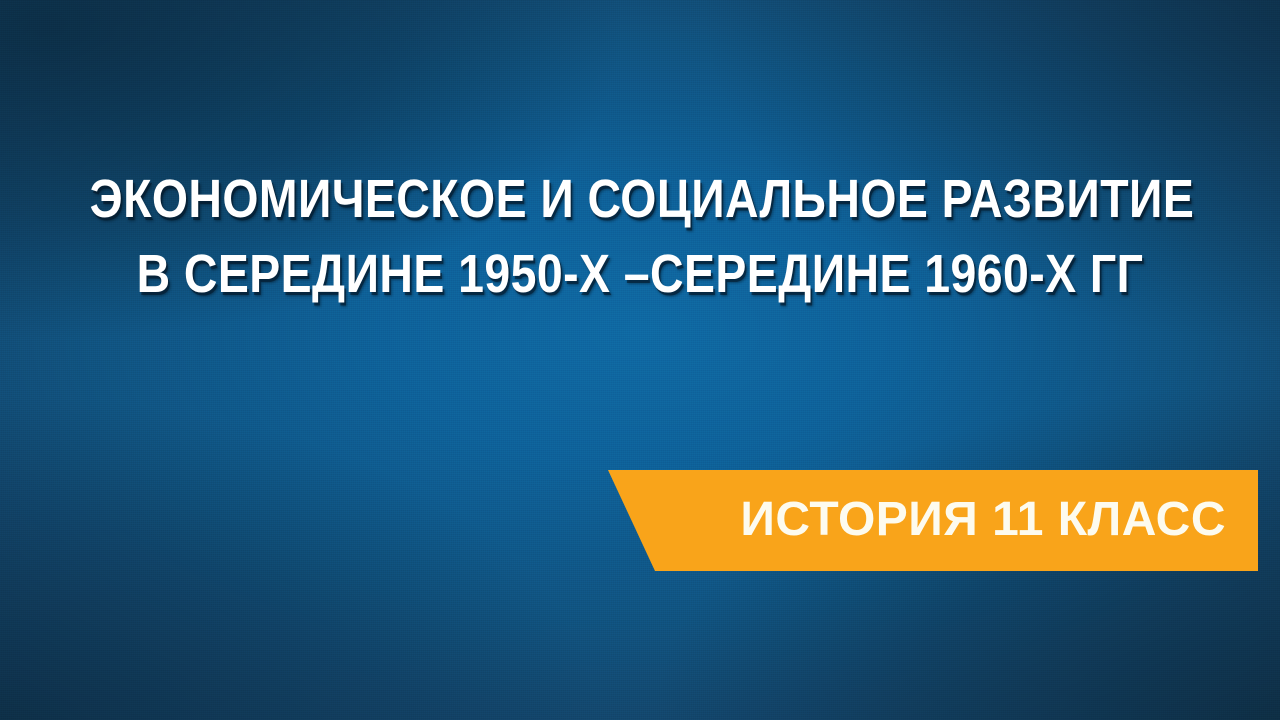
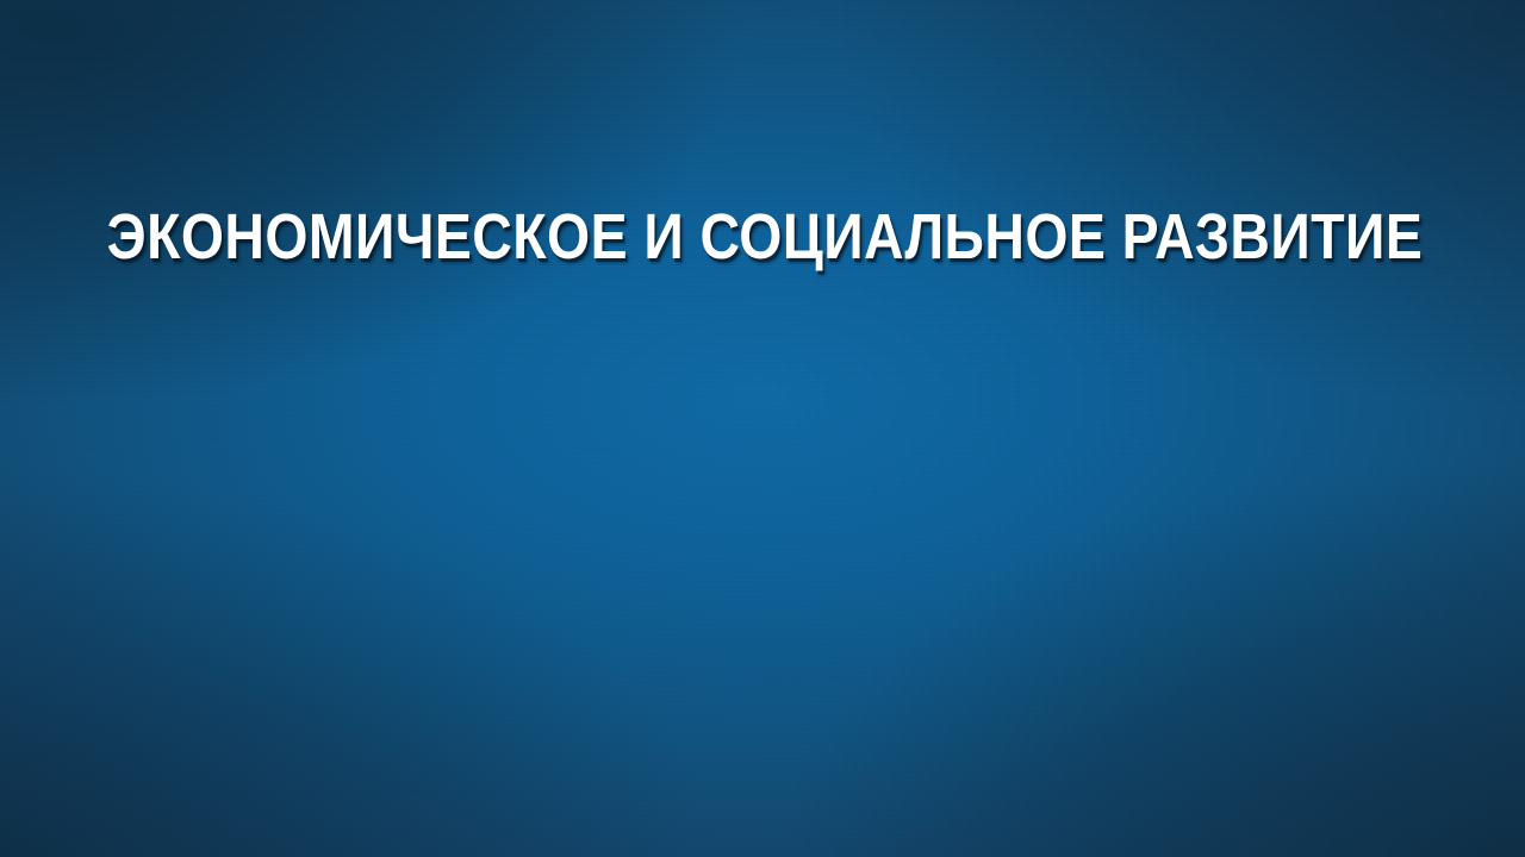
  ЭКОНОМИЧЕСКОЕ И СОЦИАЛЬНОЕ РАЗВИТИЕ
- В СЕРЕДИНЕ 1950-Х –СЕРЕДИНЕ 1960-Х ГГ
- ИСТОРИЯ 11 КЛАСС
